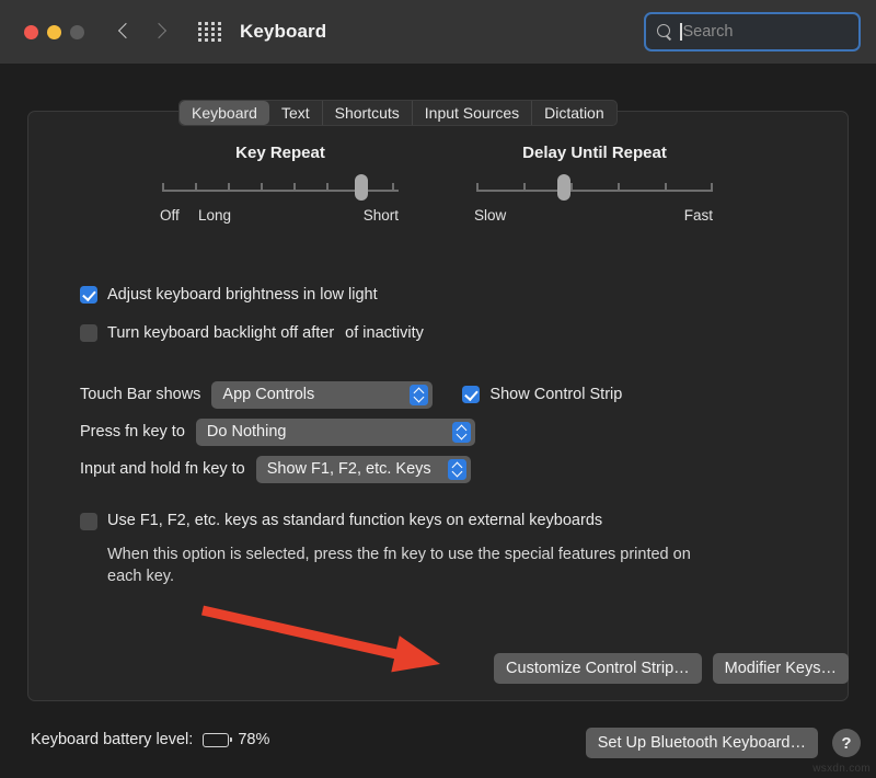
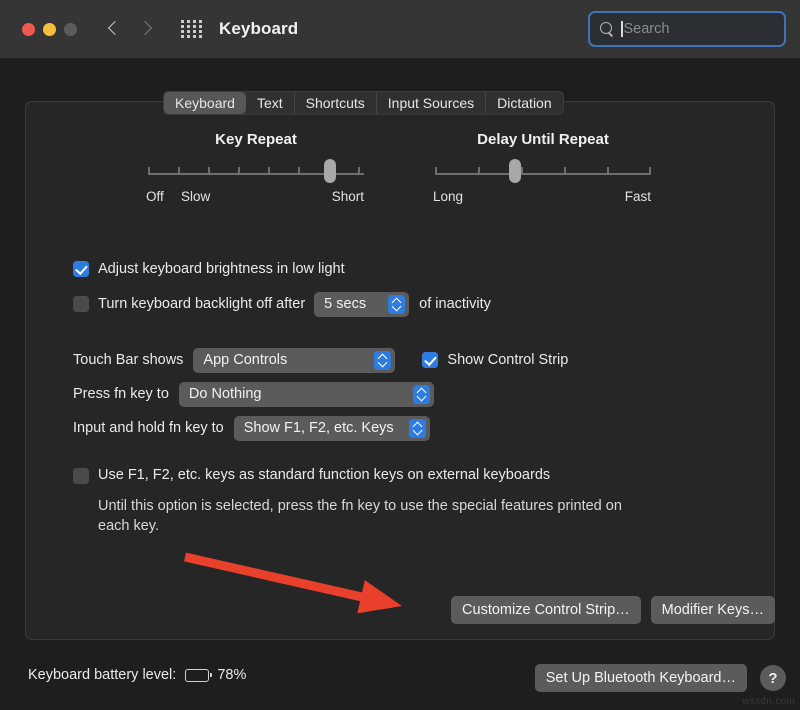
  Keyboard
  Search
  Keyboard
  Text
  Shortcuts
  Input Sources
  Dictation
  Key Repeat
  Off
- Long
+ Slow
  Short
  Delay Until Repeat
- Slow
+ Long
  Fast
  Adjust keyboard brightness in low light
  Turn keyboard backlight off after
+ 5 secs
  of inactivity
  Touch Bar shows
  App Controls
  Show Control Strip
  Press fn key to
  Do Nothing
  Input and hold fn key to
  Show F1, F2, etc. Keys
  Use F1, F2, etc. keys as standard function keys on external keyboards
- When this option is selected, press the fn key to use the special features printed on
+ Until this option is selected, press the fn key to use the special features printed on
  each key.
  Customize Control Strip…
  Modifier Keys…
  Keyboard battery level:
  78%
  Set Up Bluetooth Keyboard…
  ?
  wsxdn.com
